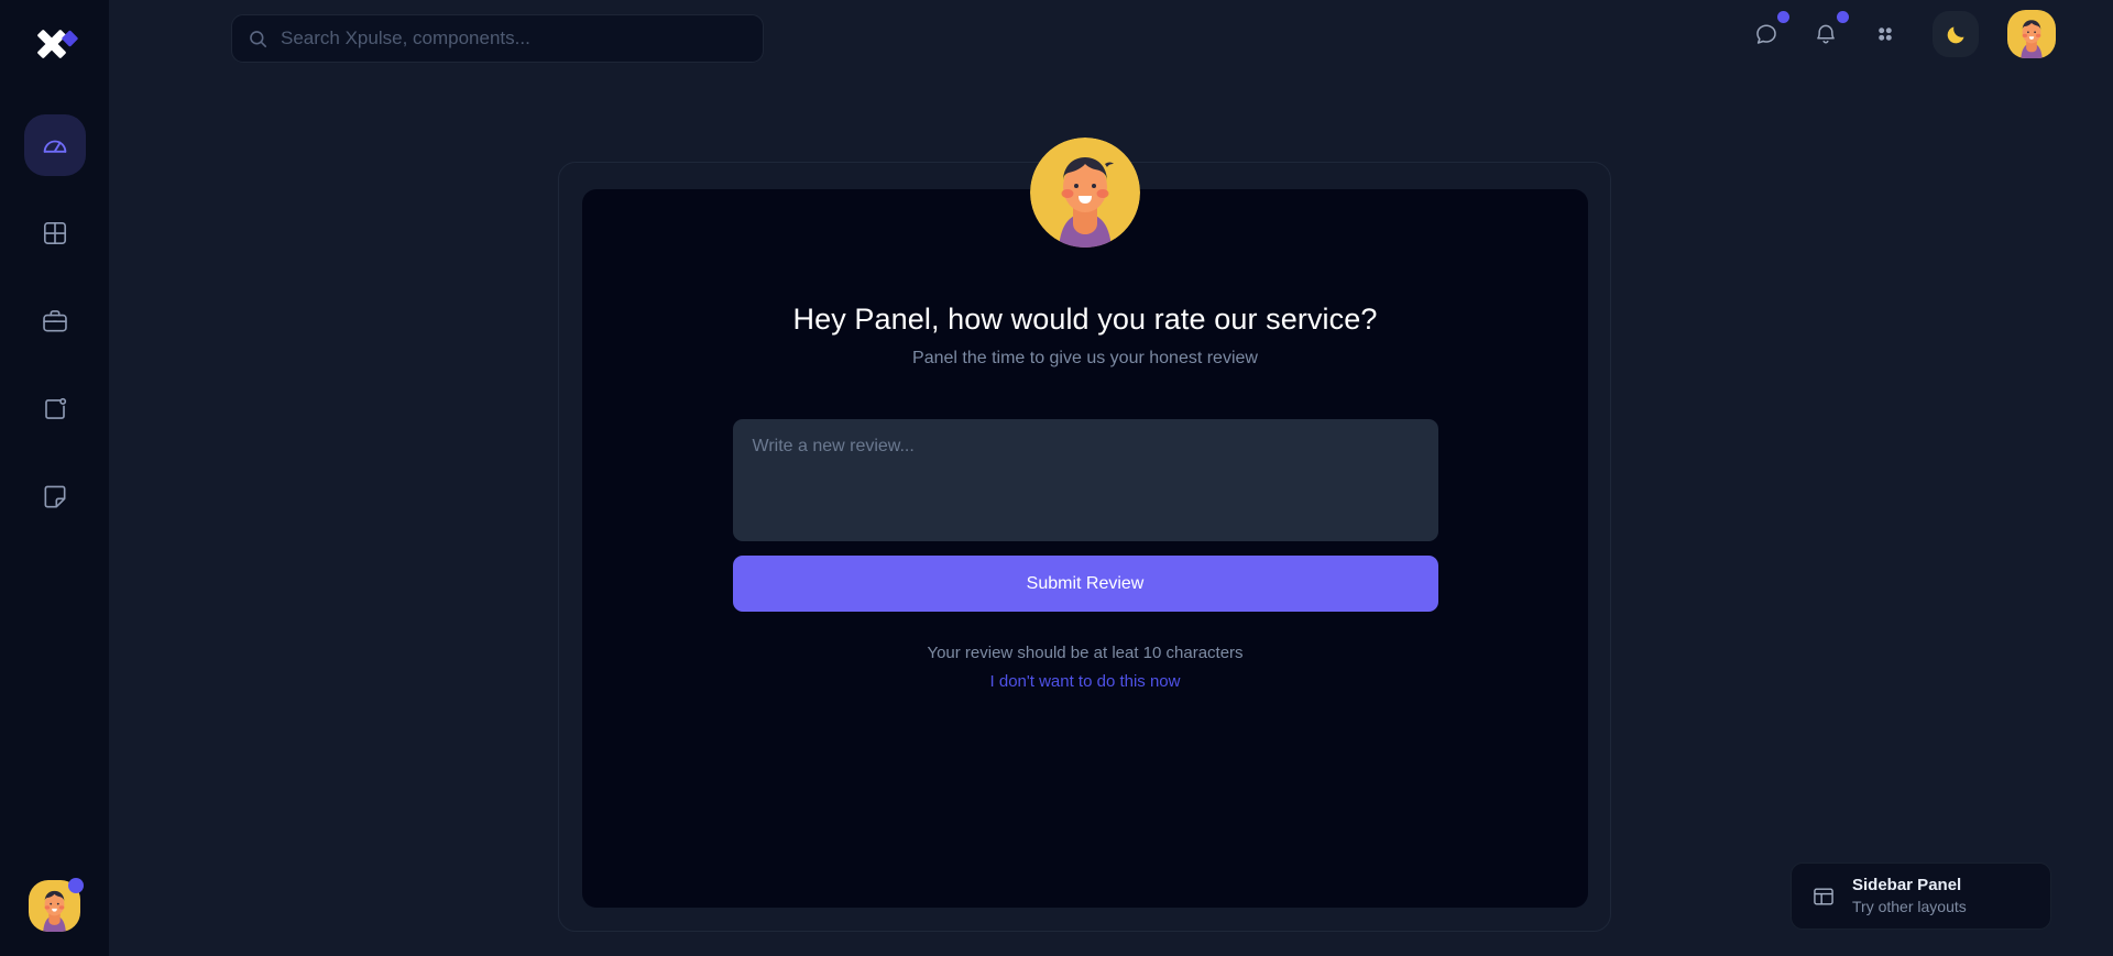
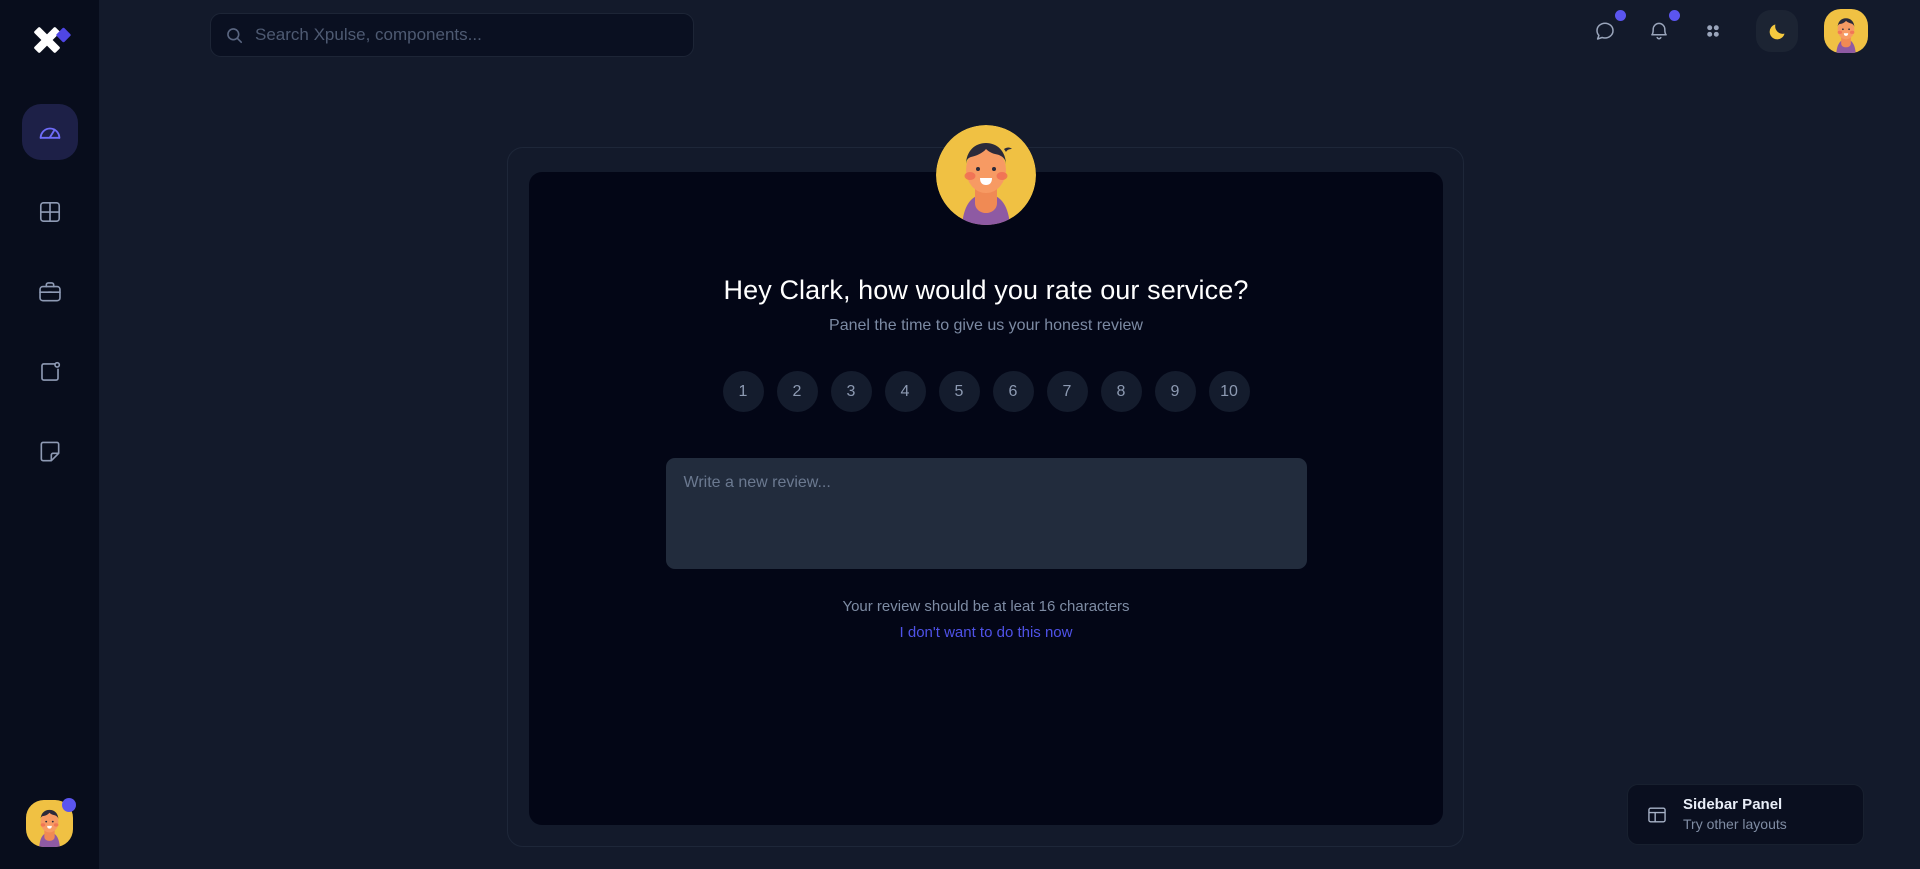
  Search Xpulse, components...
- Hey Panel, how would you rate our service?
+ Hey Clark, how would you rate our service?
  Panel the time to give us your honest review
+ 1
+ 2
+ 3
+ 4
+ 5
+ 6
+ 7
+ 8
+ 9
+ 10
  Write a new review...
- Submit Review
- Your review should be at leat 10 characters
+ Your review should be at leat 16 characters
  I don't want to do this now
  Sidebar Panel
  Try other layouts
